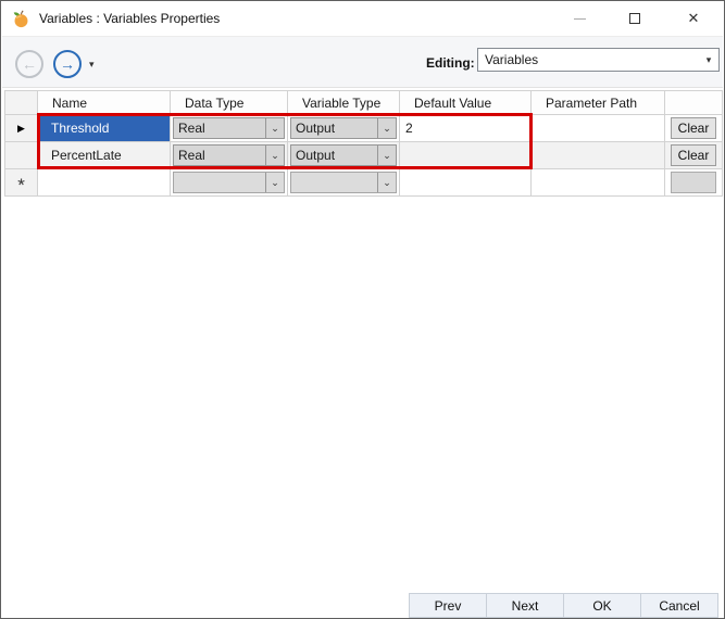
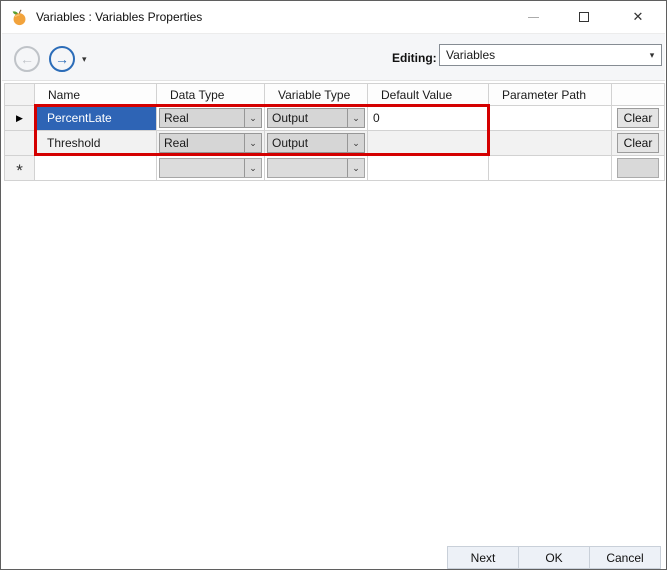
  Variables : Variables Properties
  ✕
  ←
  →
  ▾
  Editing:
  Variables
  ▾
  Name
  Data Type
  Variable Type
  Default Value
  Parameter Path
  ▶
- Threshold
+ PercentLate
  Real
  ⌄
  Output
  ⌄
- 2
+ 0
  Clear
- PercentLate
+ Threshold
  Real
  ⌄
  Output
  ⌄
  Clear
  *
  ⌄
  ⌄
- Prev
  Next
  OK
  Cancel
